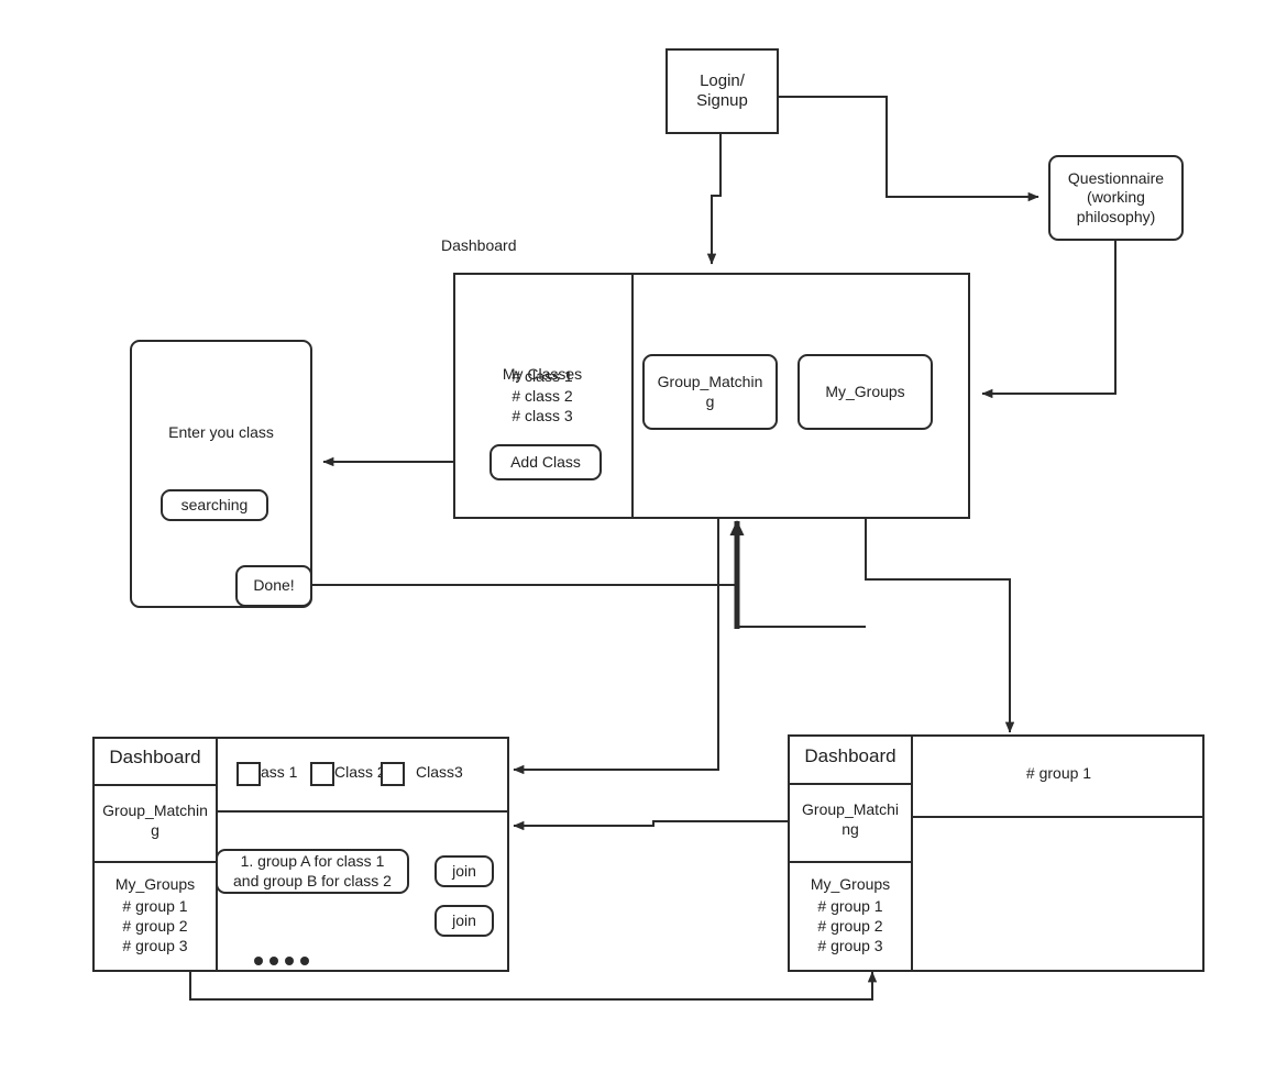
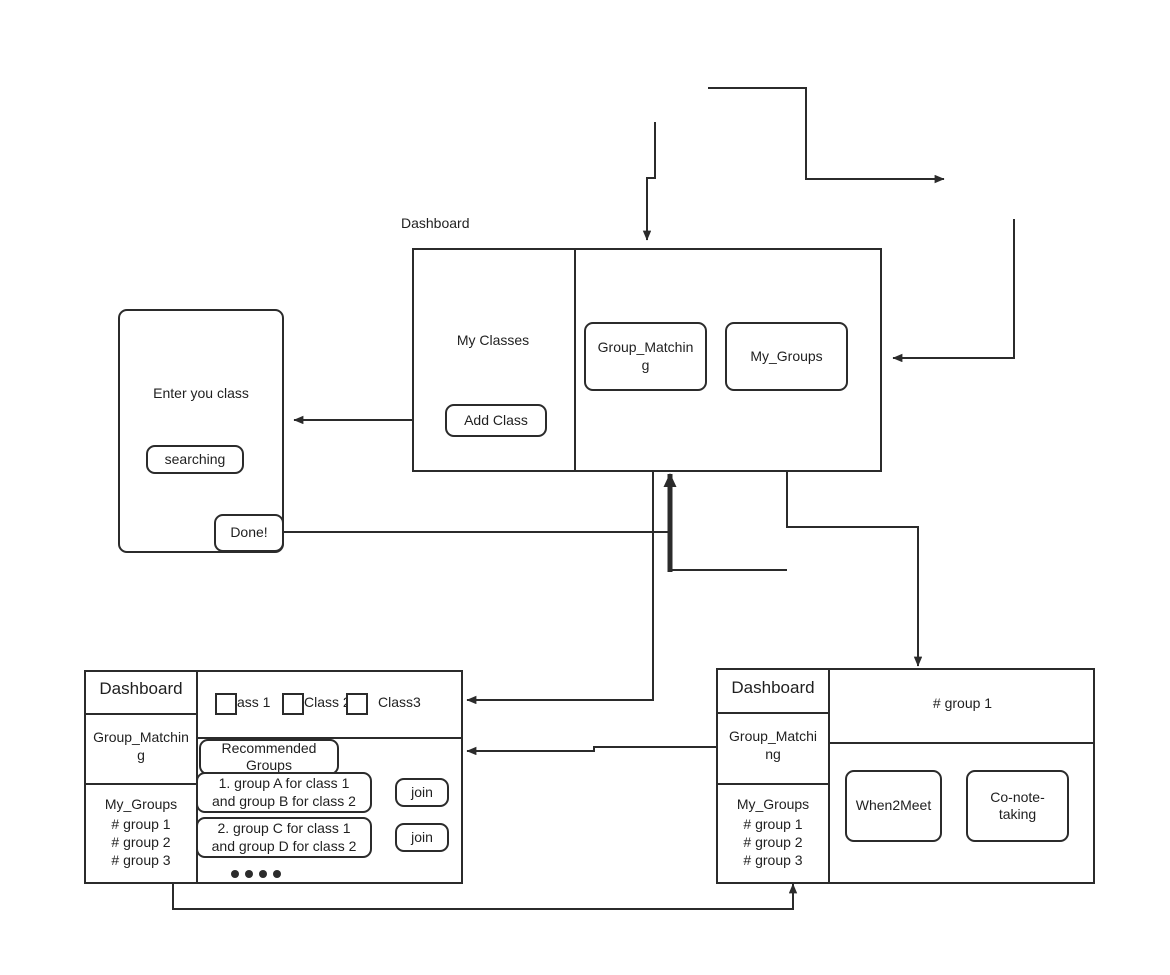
- Login/
- Signup
- Questionnaire
- (working
- philosophy)
  Dashboard
  My Classes
- # class 1
- # class 2
- # class 3
  Add Class
  Group_Matchin
  g
  My_Groups
  Enter you class
  searching
  Done!
  Dashboard
  Group_Matchin
  g
  My_Groups
  # group 1
  # group 2
  # group 3
  ass 1
  Class
  Class3
+ Recommended
+ Groups
  1. group A for class 1
  and group B for class 2
  join
+ 2. group C for class 1
+ and group D for class 2
  join
  Dashboard
  Group_Matchi
  ng
  My_Groups
  # group 1
  # group 2
  # group 3
  # group 1
+ When2Meet
+ Co-note-
+ taking
